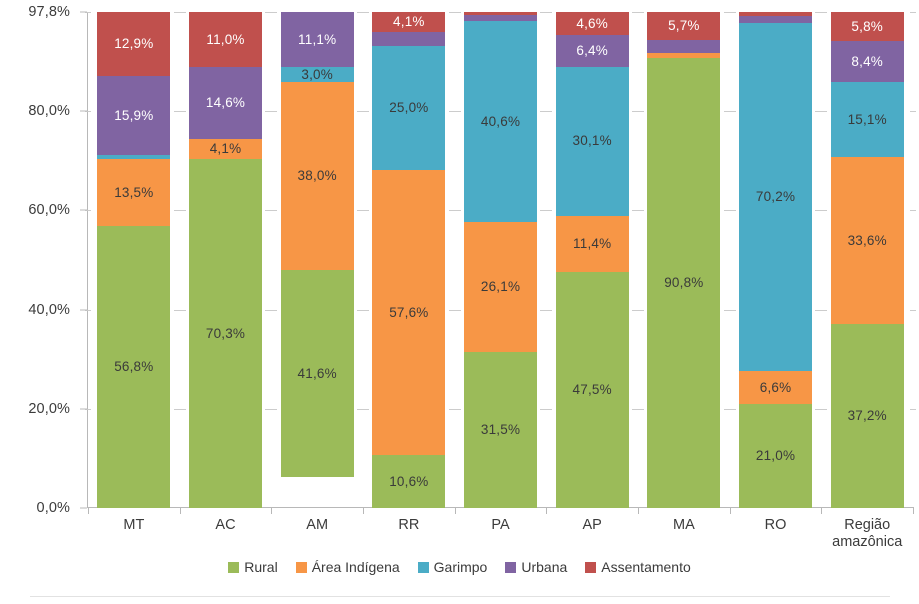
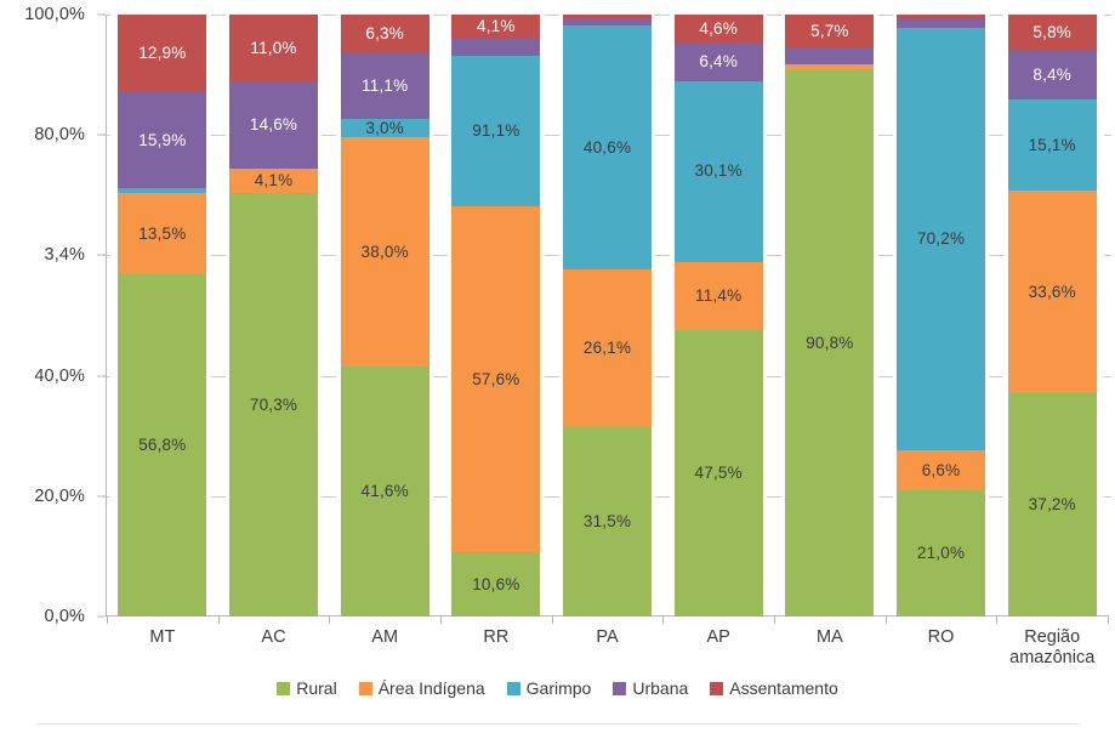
- 97,8%
+ 100,0%
  80,0%
- 60,0%
+ 3,4%
  40,0%
  20,0%
  0,0%
  12,9%
  15,9%
  13,5%
  56,8%
  11,0%
  14,6%
  4,1%
  70,3%
+ 6,3%
  11,1%
  3,0%
  38,0%
  41,6%
  4,1%
- 25,0%
+ 91,1%
  57,6%
  10,6%
  40,6%
  26,1%
  31,5%
  4,6%
  6,4%
  30,1%
  11,4%
  47,5%
  5,7%
  90,8%
  70,2%
  6,6%
  21,0%
  5,8%
  8,4%
  15,1%
  33,6%
  37,2%
  MT
  AC
  AM
  RR
  PA
  AP
  MA
  RO
  Região
  amazônica
  Rural
  Área Indígena
  Garimpo
  Urbana
  Assentamento
